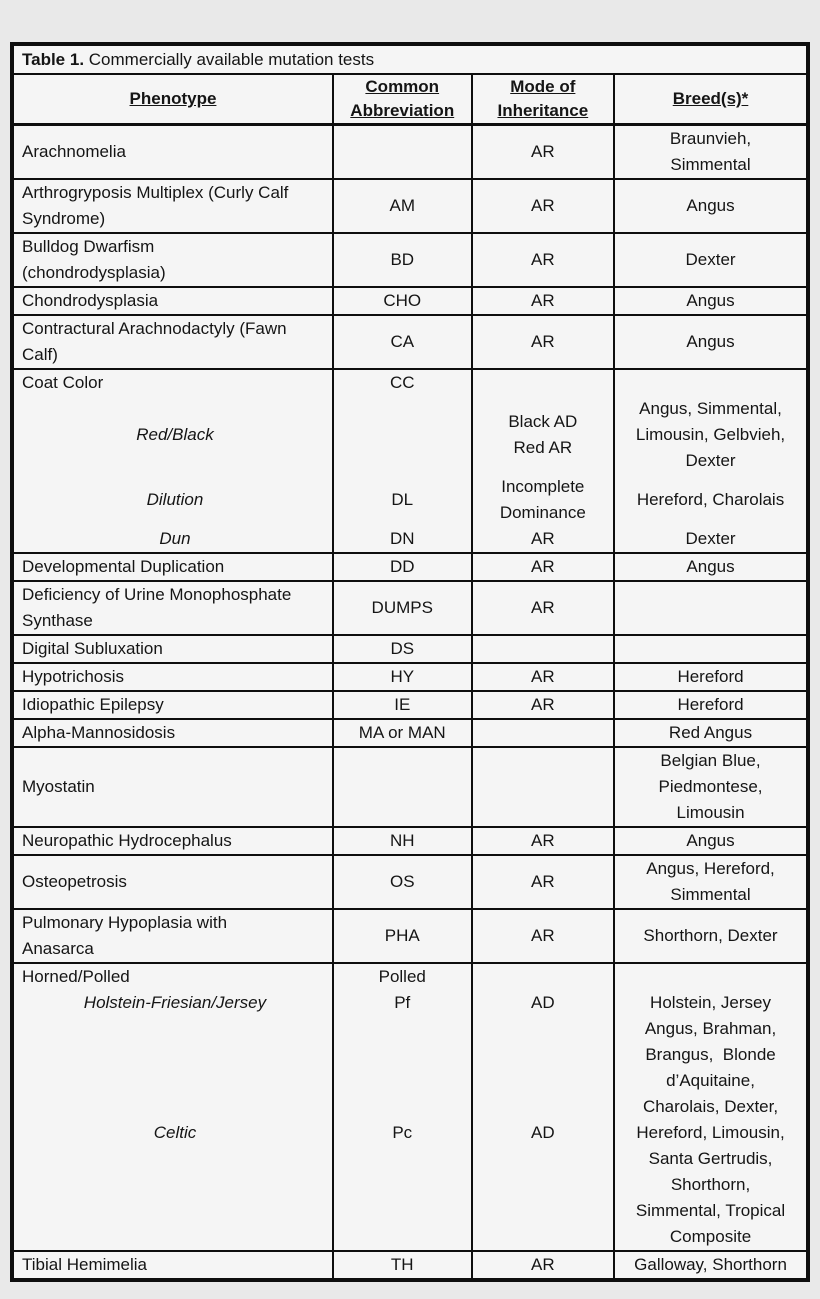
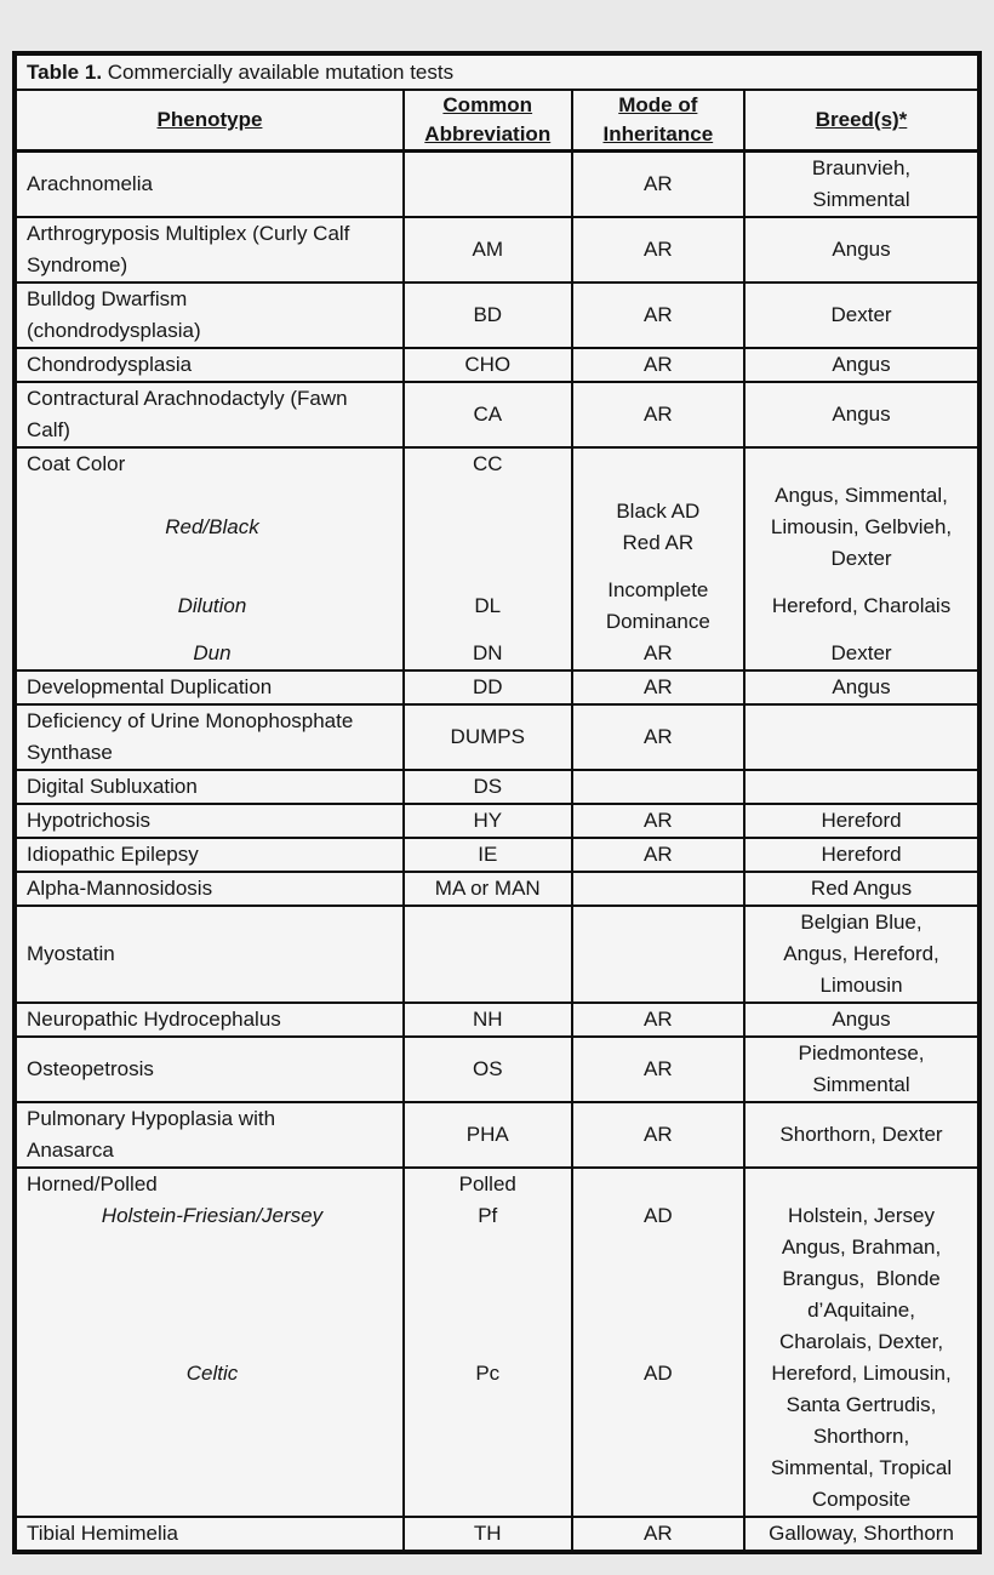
  Table 1.
  Commercially available mutation tests
  Phenotype
  Common
  Abbreviation
  Mode of
  Inheritance
  Breed(s)*
  Arachnomelia
  AR
  Braunvieh,
  Simmental
  Arthrogryposis Multiplex (Curly Calf
  Syndrome)
  AM
  AR
  Angus
  Bulldog Dwarfism
  (chondrodysplasia)
  BD
  AR
  Dexter
  Chondrodysplasia
  CHO
  AR
  Angus
  Contractural Arachnodactyly (Fawn
  Calf)
  CA
  AR
  Angus
  Coat Color
  Red/Black
  Dilution
  Dun
  CC
  DL
  DN
  Black AD
  Red AR
  Incomplete
  Dominance
  AR
  Angus, Simmental,
  Limousin, Gelbvieh,
  Dexter
  Hereford, Charolais
  Dexter
  Developmental Duplication
  DD
  AR
  Angus
  Deficiency of Urine Monophosphate
  Synthase
  DUMPS
  AR
  Digital Subluxation
  DS
  Hypotrichosis
  HY
  AR
  Hereford
  Idiopathic Epilepsy
  IE
  AR
  Hereford
  Alpha-Mannosidosis
  MA or MAN
  Red Angus
  Myostatin
  Belgian Blue,
- Piedmontese,
+ Angus, Hereford,
  Limousin
  Neuropathic Hydrocephalus
  NH
  AR
  Angus
  Osteopetrosis
  OS
  AR
- Angus, Hereford,
+ Piedmontese,
  Simmental
  Pulmonary Hypoplasia with
  Anasarca
  PHA
  AR
  Shorthorn, Dexter
  Horned/Polled
  Holstein-Friesian/Jersey
  Celtic
  Polled
  Pf
  Pc
  AD
  AD
  Holstein, Jersey
  Angus, Brahman,
  Brangus, Blonde
  d’Aquitaine,
  Charolais, Dexter,
  Hereford, Limousin,
  Santa Gertrudis,
  Shorthorn,
  Simmental, Tropical
  Composite
  Tibial Hemimelia
  TH
  AR
  Galloway, Shorthorn
